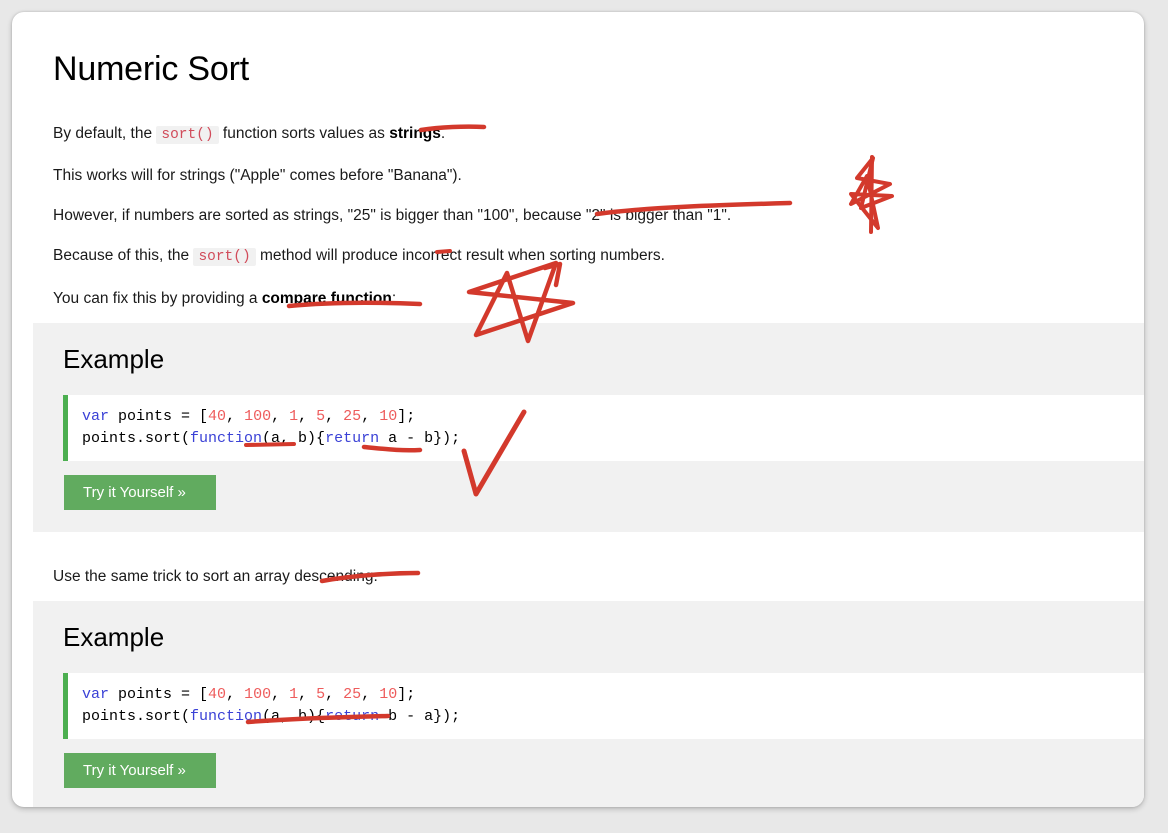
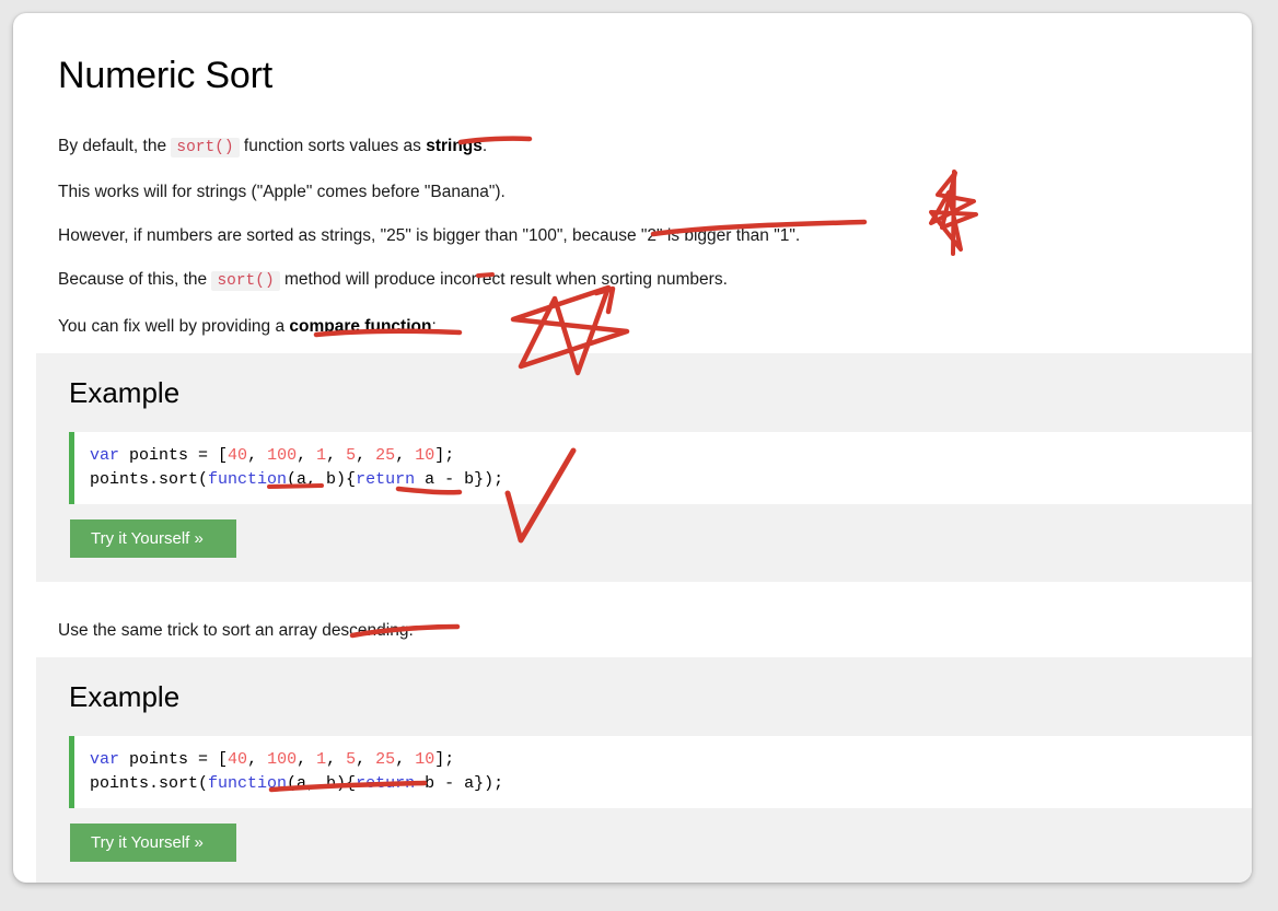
  Numeric Sort
  By default, the sort() function sorts values as strings.
  This works will for strings ("Apple" comes before "Banana").
  However, if numbers are sorted as strings, "25" is bigger than "100", because " is bigger than "1".
  Because of this, the sort() method will produce incorrect result when sorting numbers.
- You can fix this by providing a compare function:
+ You can fix well by providing a compare function:
  Example
  var points = [40, 100, 1, 5, 25, 10]; points.sort(function(a, b){return a - b});
  Try it Yourself »
  Use the same trick to sort an array desce
  Example
  var points = [40, 100, 1, 5, 25, 10]; points.sort(function(a, b b - a});
  Try it Yourself »
